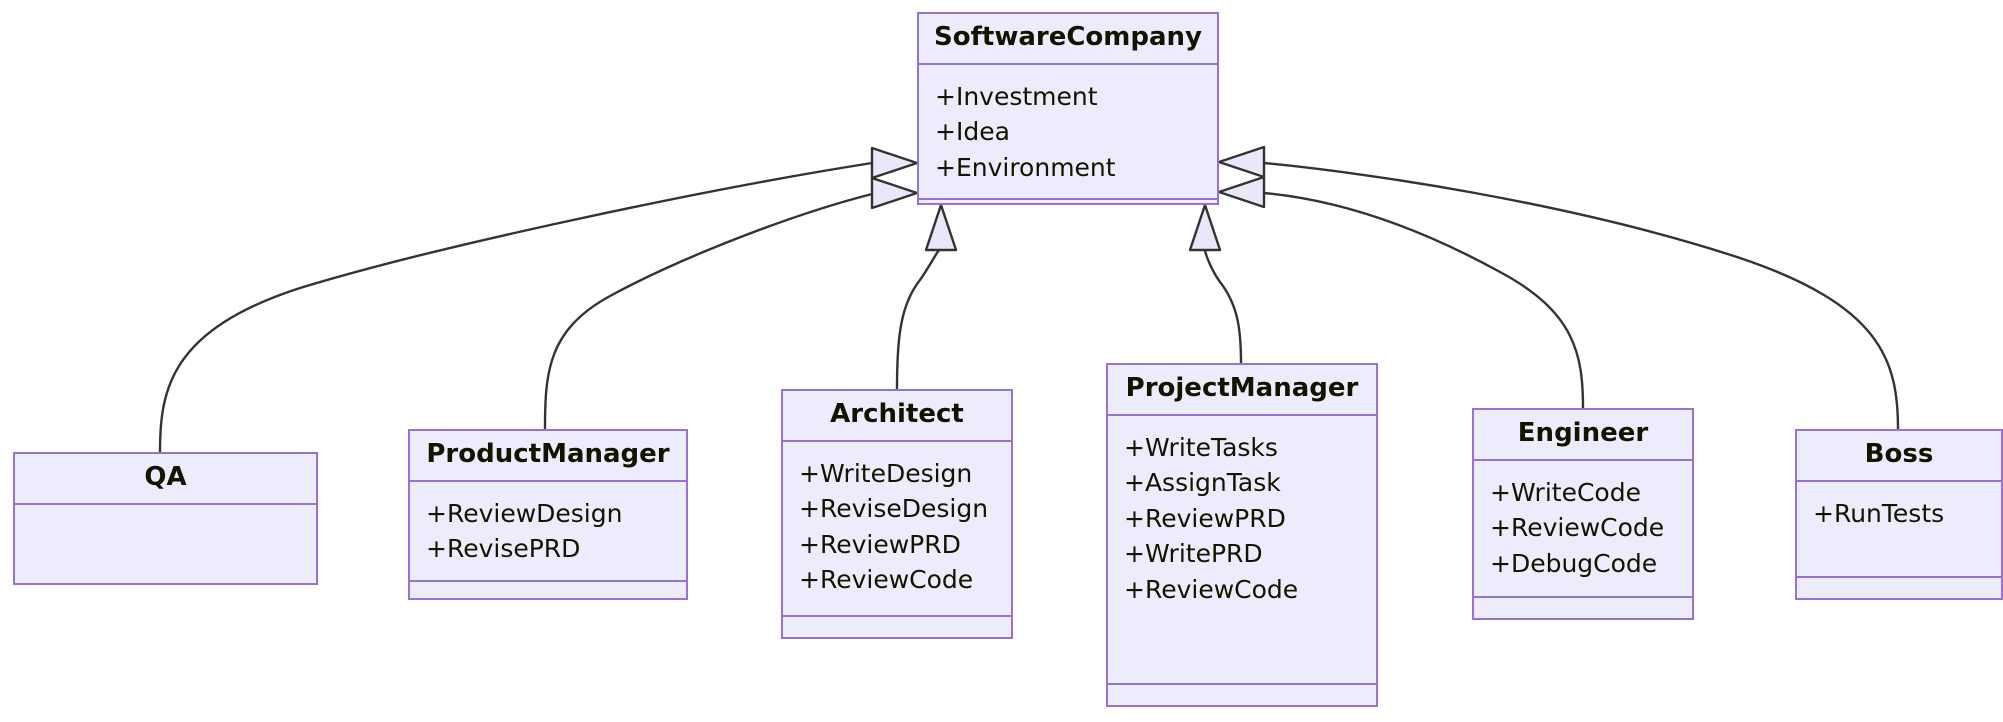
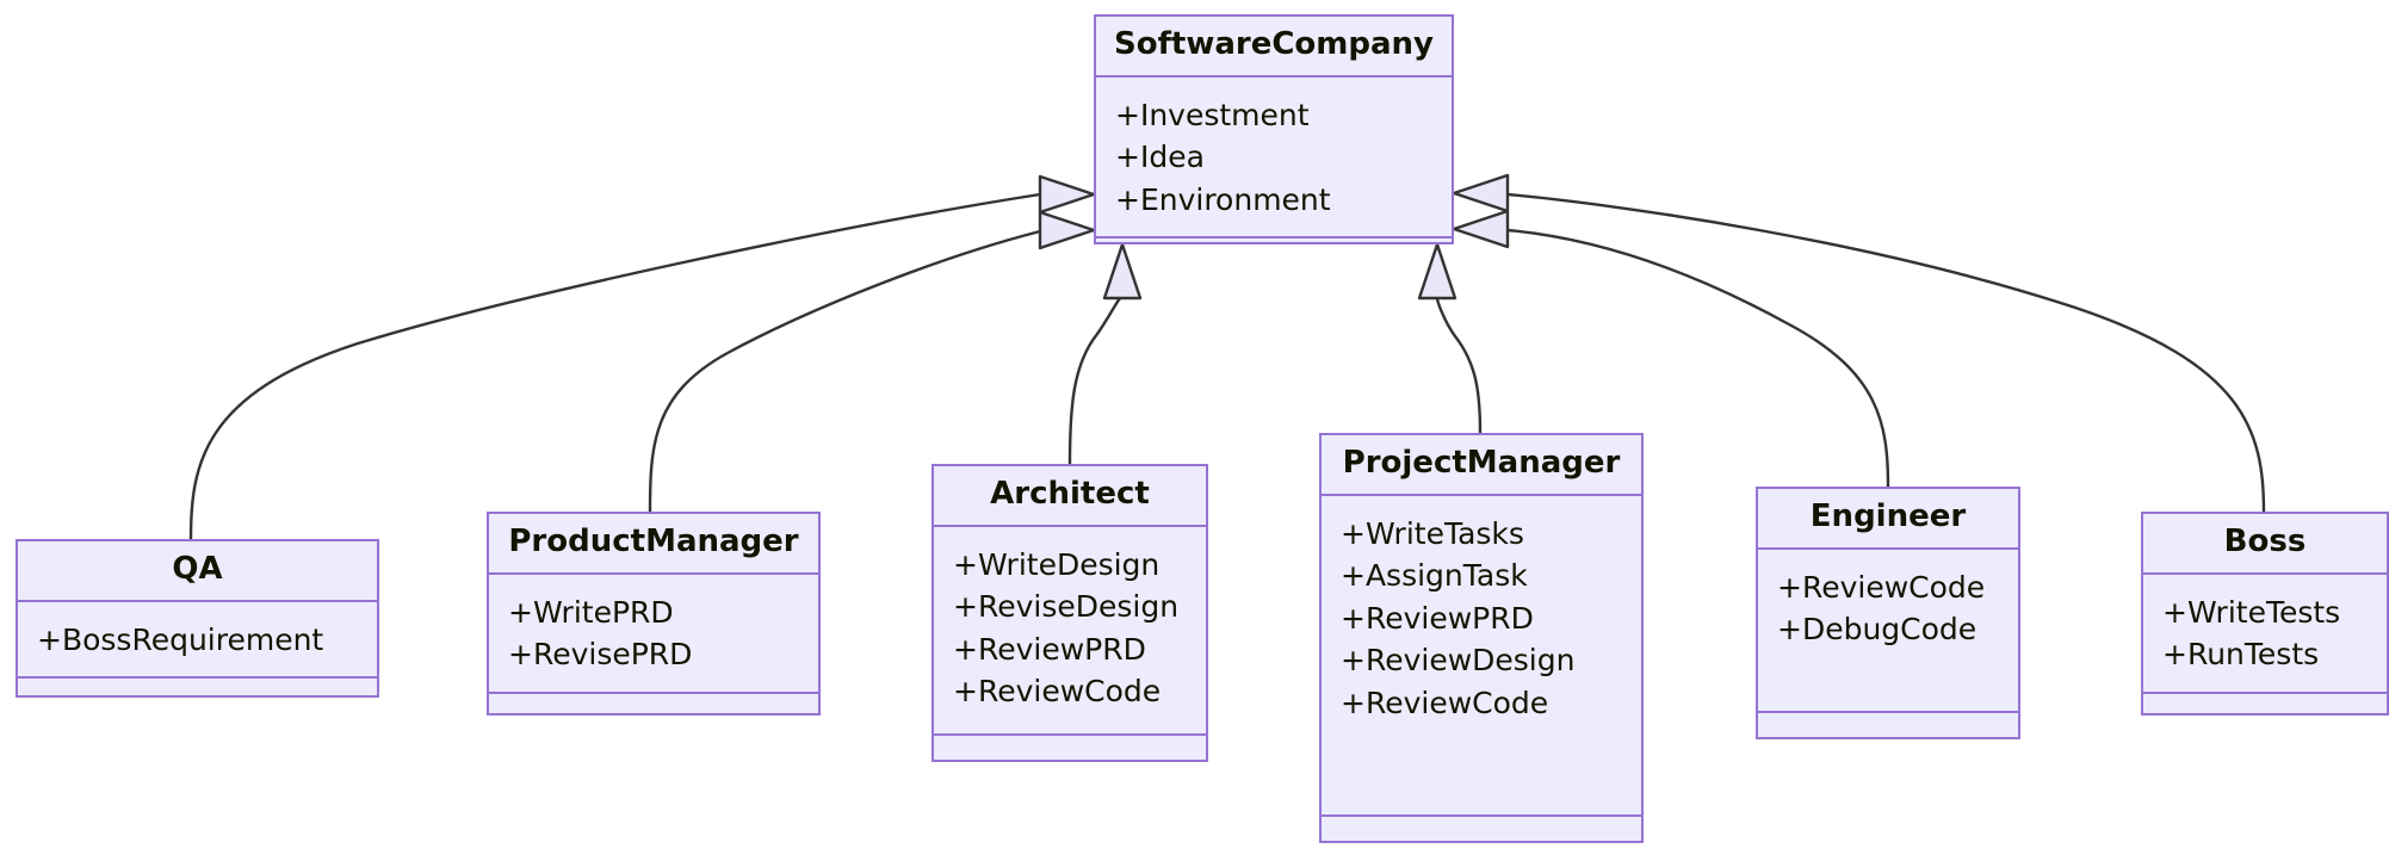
  SoftwareCompany
  +Investment
  +Idea
  +Environment
  QA
+ +BossRequirement
  ProductManager
- +ReviewDesign
+ +WritePRD
  +RevisePRD
  Architect
  +WriteDesign
  +ReviseDesign
  +ReviewPRD
  +ReviewCode
  ProjectManager
  +WriteTasks
  +AssignTask
  +ReviewPRD
- +WritePRD
+ +ReviewDesign
  +ReviewCode
  Engineer
- +WriteCode
  +ReviewCode
  +DebugCode
  Boss
+ +WriteTests
  +RunTests
